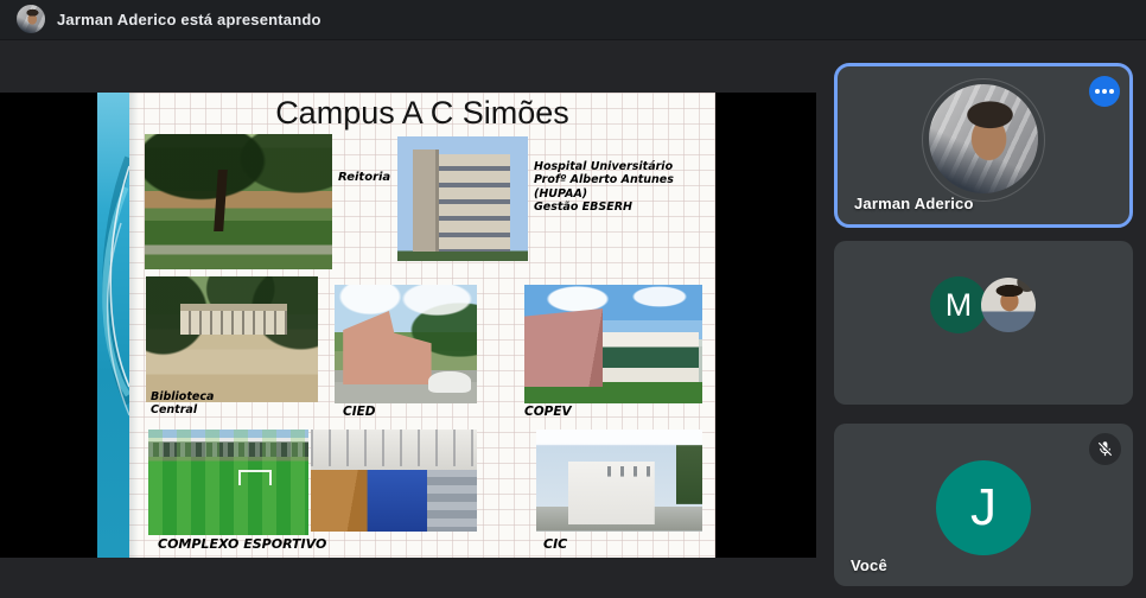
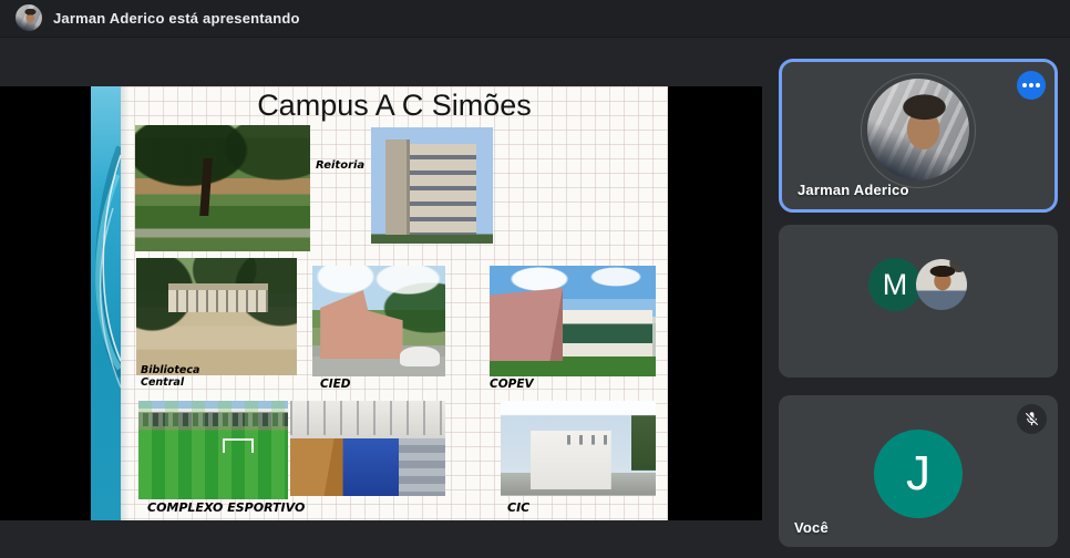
  Jarman Aderico está apresentando
  Campus A C Simões
  Reitoria
- Hospital Universitário
- Profº Alberto Antunes (HUPAA)
- Gestão EBSERH
  Biblioteca
  Central
  CIED
  COPEV
  COMPLEXO ESPORTIVO
  CIC
  Jarman Aderico
  M
  J
  Você
